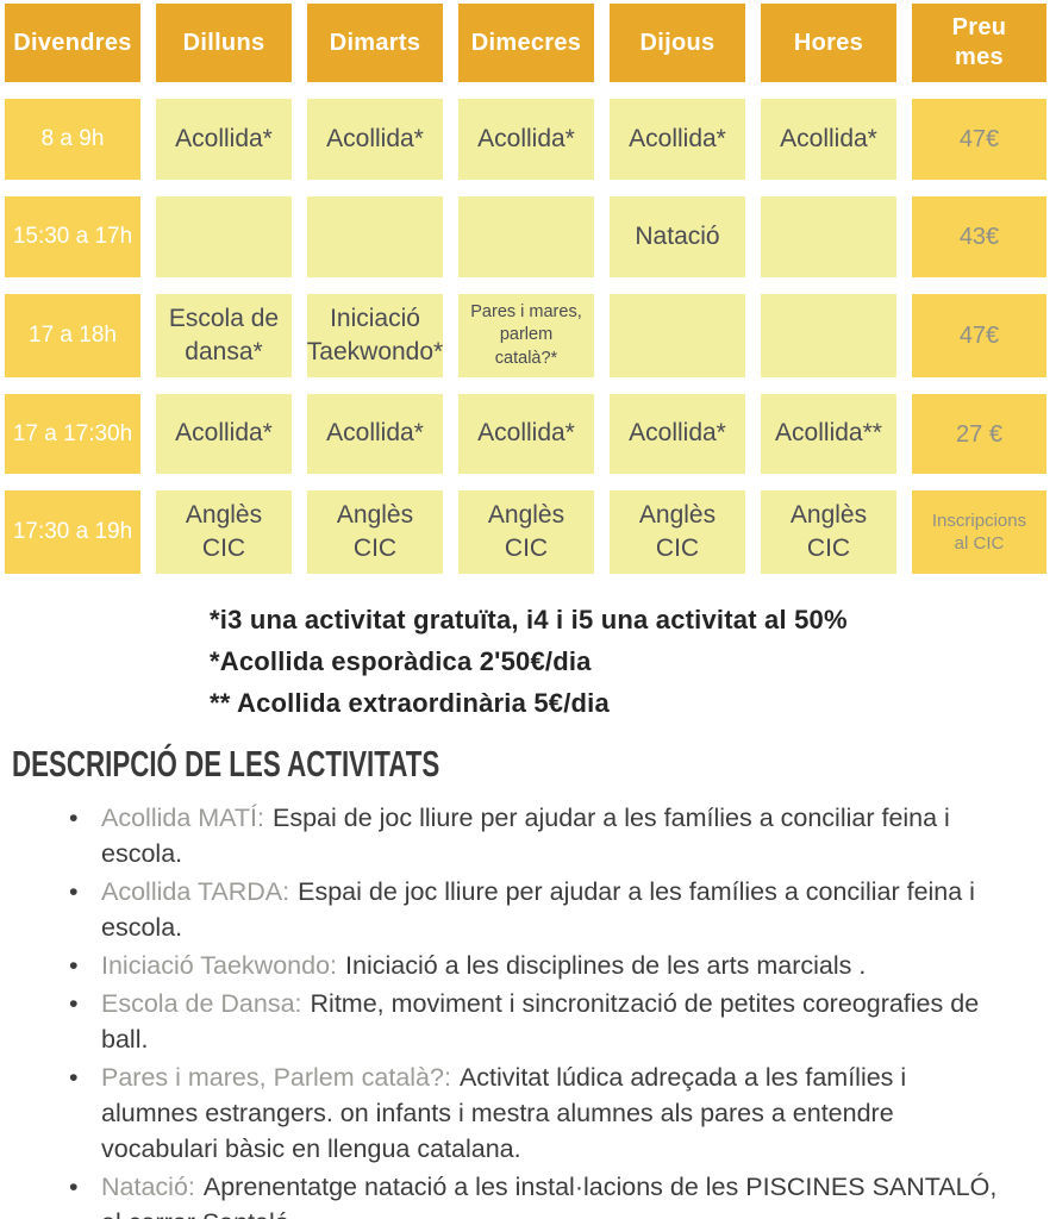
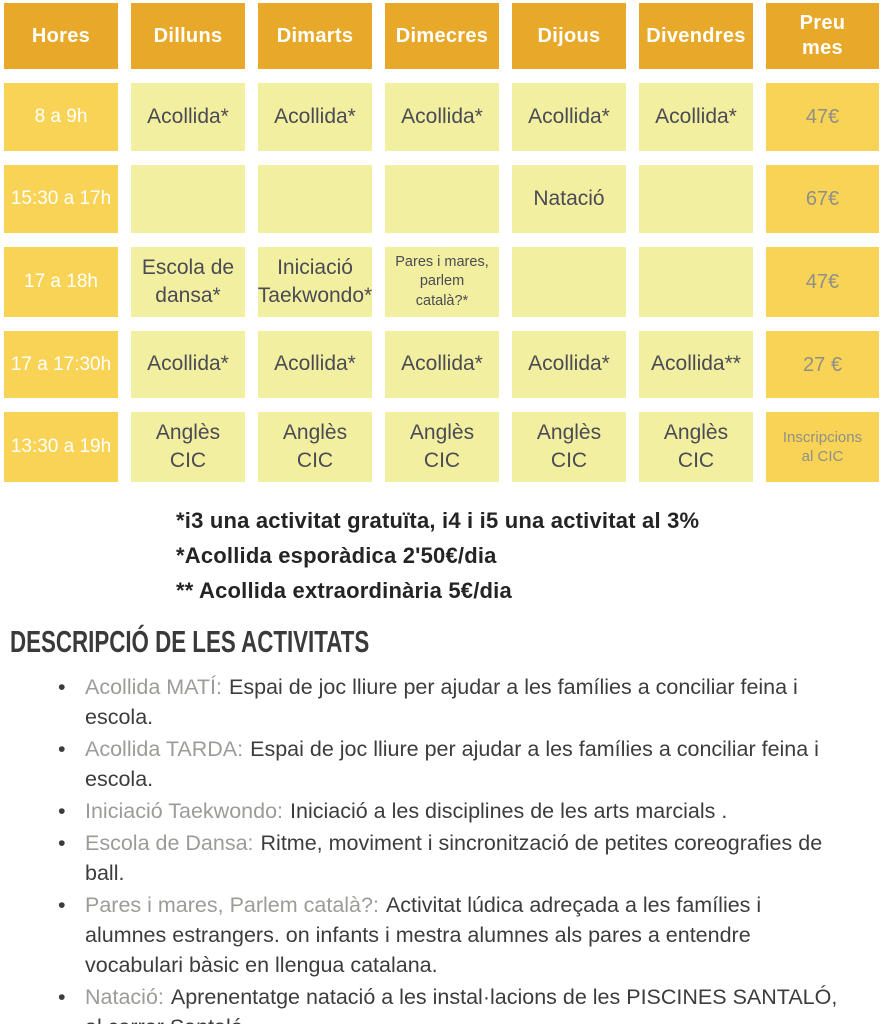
- Divendres
+ Hores
  Dilluns
  Dimarts
  Dimecres
  Dijous
- Hores
+ Divendres
  Preu
  mes
  8 a 9h
  Acollida*
  Acollida*
  Acollida*
  Acollida*
  Acollida*
  47€
  15:30 a 17h
  Natació
- 43€
+ 67€
  17 a 18h
  Escola de
  dansa*
  Iniciació
  Taekwondo*
  Pares i mares,
  parlem
  català?*
  47€
  17 a 17:30h
  Acollida*
  Acollida*
  Acollida*
  Acollida*
  Acollida**
  27 €
- 17:30 a 19h
+ 13:30 a 19h
  Anglès
  CIC
  Anglès
  CIC
  Anglès
  CIC
  Anglès
  CIC
  Anglès
  CIC
  Inscripcions
  al CIC
- *i3 una activitat gratuïta, i4 i i5 una activitat al 50%
+ *i3 una activitat gratuïta, i4 i i5 una activitat al 3%
  *Acollida esporàdica 2'50€/dia
  ** Acollida extraordinària 5€/dia
  DESCRIPCIÓ DE LES ACTIVITATS
  Acollida MATÍ: Espai de joc lliure per ajudar a les famílies a conciliar feina i escola.
  Acollida TARDA: Espai de joc lliure per ajudar a les famílies a conciliar feina i escola.
  Iniciació Taekwondo: Iniciació a les disciplines de les arts marcials .
  Escola de Dansa: Ritme, moviment i sincronització de petites coreografies de ball.
  Pares i mares, Parlem català?: Activitat lúdica adreçada a les famílies i alumnes estrangers. on infants i mestra alumnes als pares a entendre vocabulari bàsic en llengua catalana.
  Natació: Aprenentatge natació a les instal·lacions de les PISCINES SANTALÓ,
